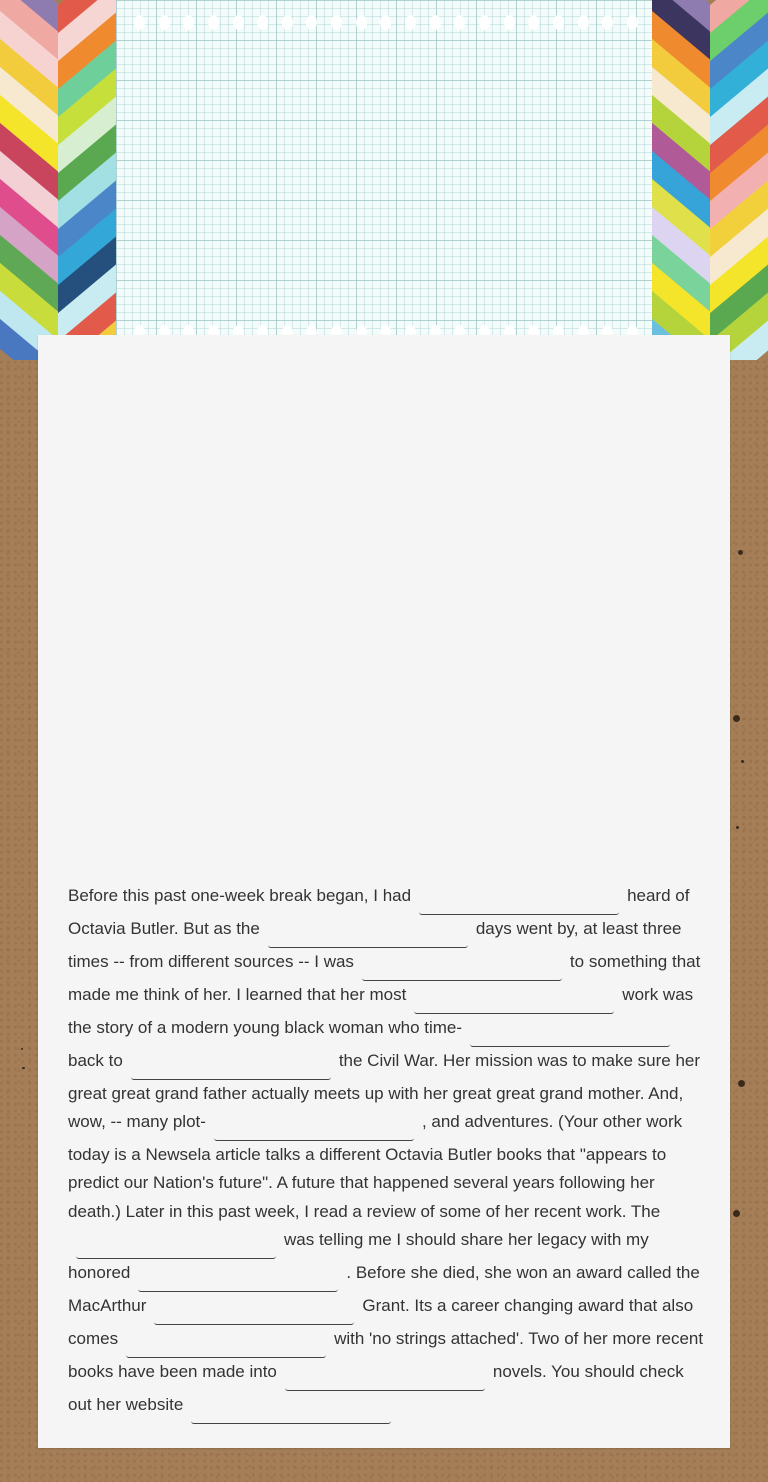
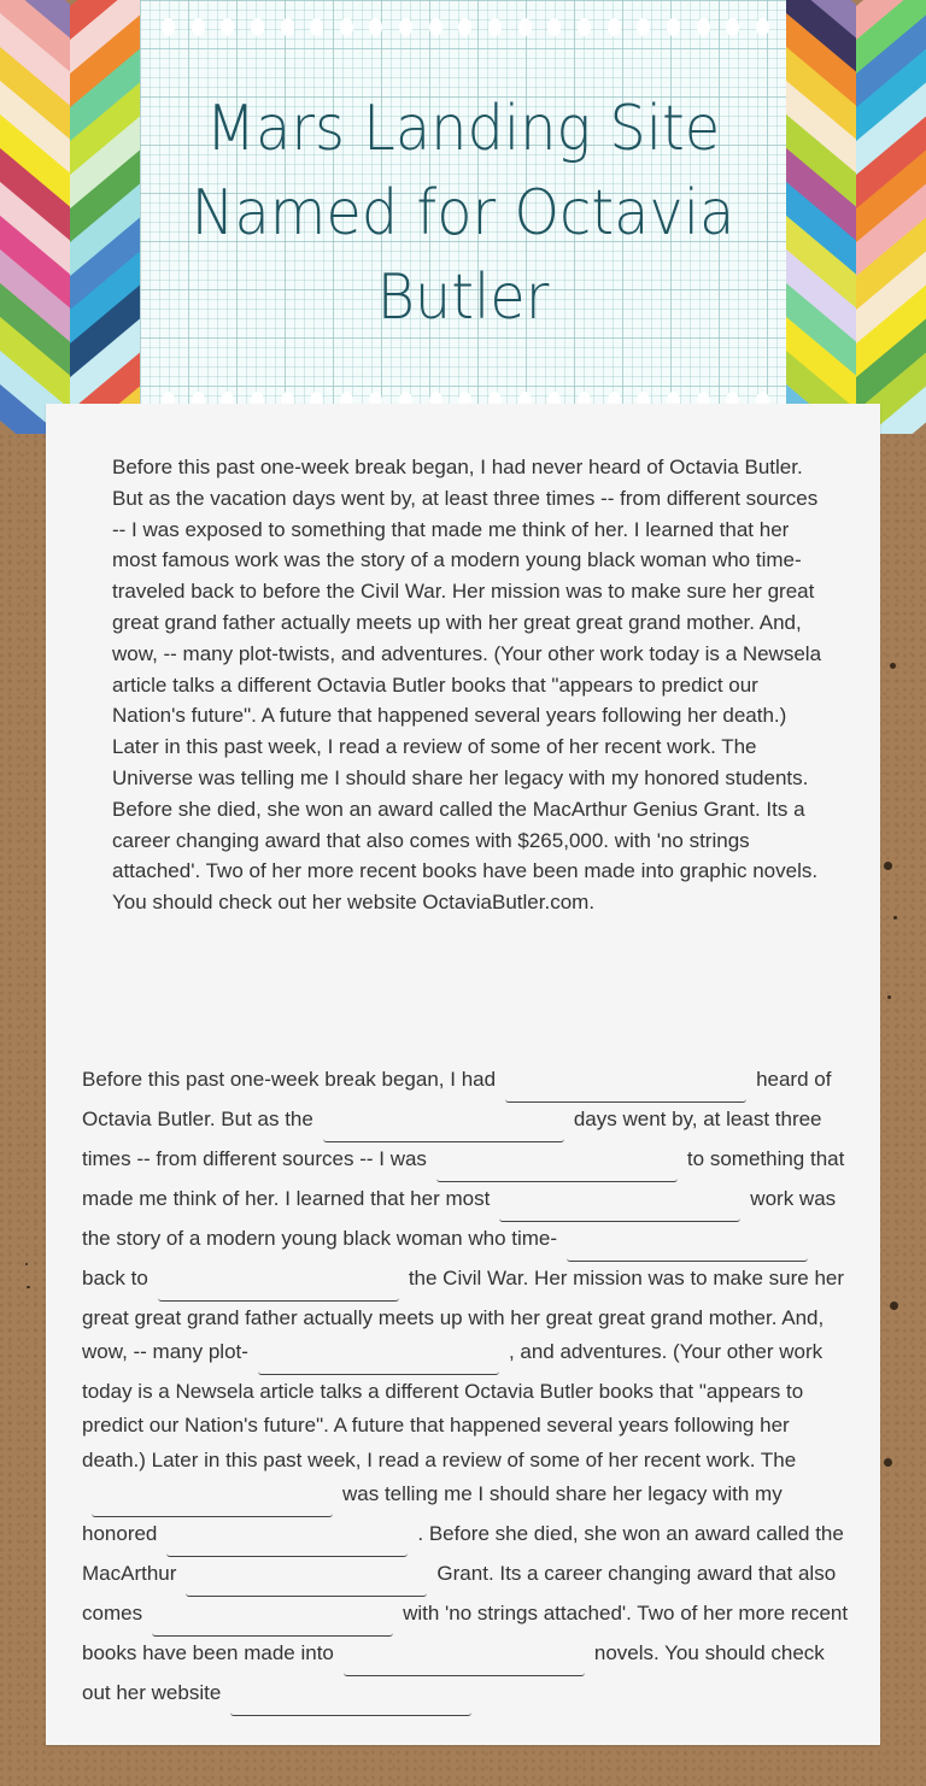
+ Mars Landing Site Named for Octavia Butler
+ Before this past one-week break began, I had never heard of Octavia Butler. But as the vacation days went by, at least three times -- from different sources -- I was exposed to something that made me think of her. I learned that her most famous work was the story of a modern young black woman who time-traveled back to before the Civil War. Her mission was to make sure her great great grand father actually meets up with her great great grand mother. And, wow, -- many plot-twists, and adventures. (Your other work today is a Newsela article talks a different Octavia Butler books that "appears to predict our Nation's future". A future that happened several years following her death.) Later in this past week, I read a review of some of her recent work. The Universe was telling me I should share her legacy with my honored students. Before she died, she won an award called the MacArthur Genius Grant. Its a career changing award that also comes with $265,000. with 'no strings attached'. Two of her more recent books have been made into graphic novels. You should check out her website OctaviaButler.com.
  Before this past one-week break began, I had heard of Octavia Butler. But as the days went by, at least three times -- from different sources -- I was to something that made me think of her. I learned that her most work was the story of a modern young black woman who time-back to the Civil War. Her mission was to make sure her great great grand father actually meets up with her great great grand mother. And, wow, -- many plot- , and adventures. (Your other work today is a Newsela article talks a different Octavia Butler books that "appears to predict our Nation's future". A future that happened several years following her death.) Later in this past week, I read a review of some of her recent work. Thewas telling me I should share her legacy with my honored . Before she died, she won an award called the MacArthur Grant. Its a career changing award that also comes with 'no strings attached'. Two of her more recent books have been made into novels. You should check out her website
